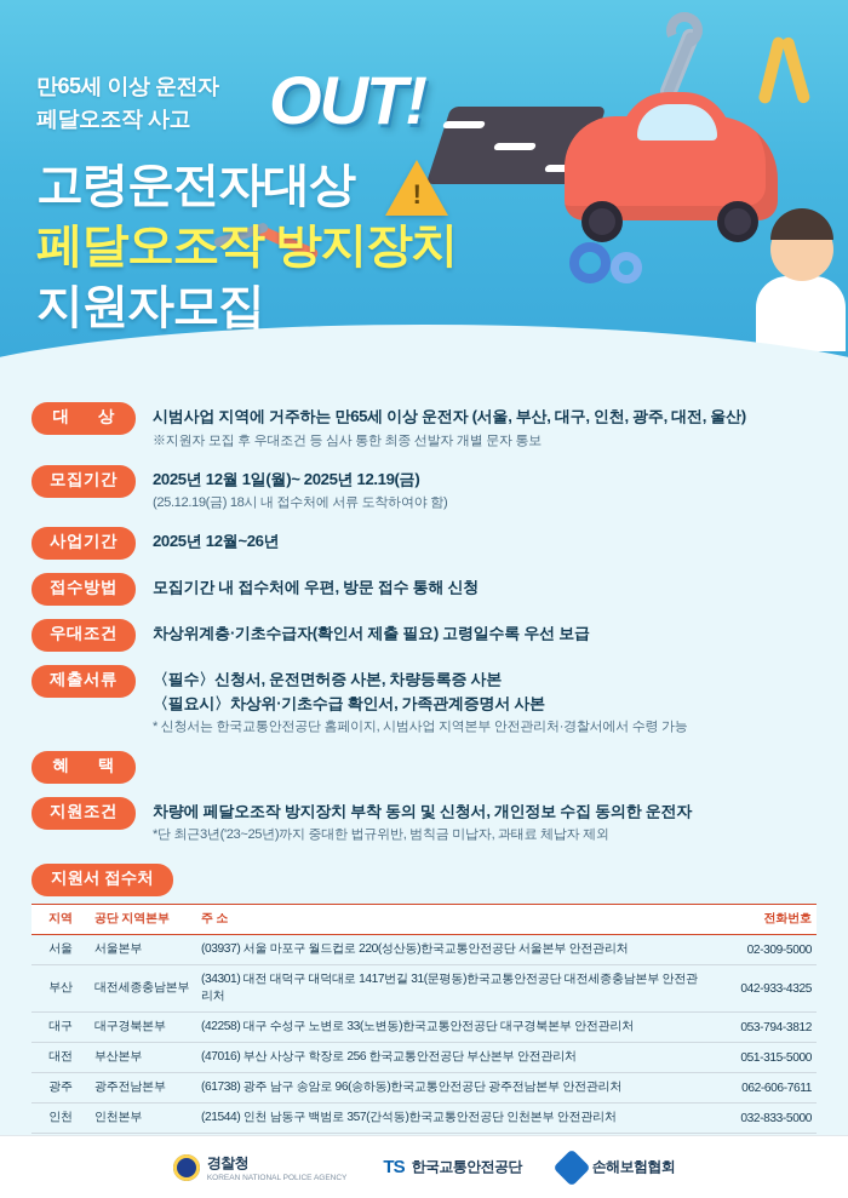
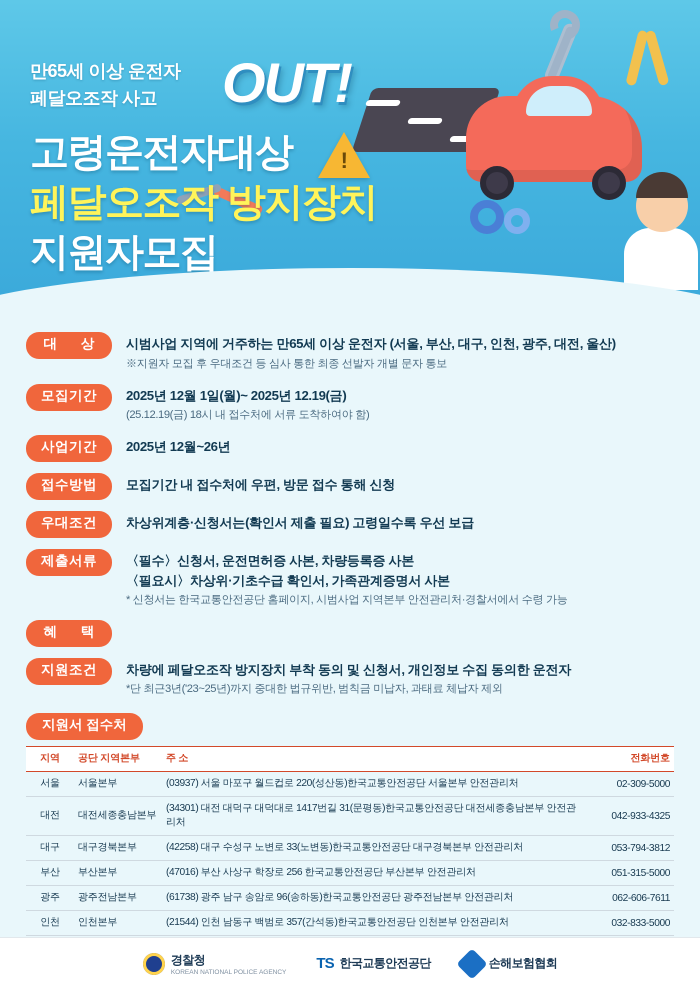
  !
  만65세 이상 운전자
  페달오조작 사고
  OUT!
  고령운전자대상
  페달오조작 방지장치
  지원자모집
  대 상
  시범사업 지역에 거주하는 만65세 이상 운전자 (서울, 부산, 대구, 인천, 광주, 대전, 울산)
  ※지원자 모집 후 우대조건 등 심사 통한 최종 선발자 개별 문자 통보
  모집기간
  2025년 12월 1일(월)~ 2025년 12.19(금)
  (25.12.19(금) 18시 내 접수처에 서류 도착하여야 함)
  사업기간
  2025년 12월~26년
  접수방법
  모집기간 내 접수처에 우편, 방문 접수 통해 신청
  우대조건
- 차상위계층·기초수급자(확인서 제출 필요) 고령일수록 우선 보급
+ 차상위계층·신청서는(확인서 제출 필요) 고령일수록 우선 보급
  제출서류
  〈필수〉신청서, 운전면허증 사본, 차량등록증 사본
  〈필요시〉차상위·기초수급 확인서, 가족관계증명서 사본
  * 신청서는 한국교통안전공단 홈페이지, 시범사업 지역본부 안전관리처·경찰서에서 수령 가능
  혜 택
  지원조건
  차량에 페달오조작 방지장치 부착 동의 및 신청서, 개인정보 수집 동의한 운전자
  *단 최근3년('23~25년)까지 중대한 법규위반, 범칙금 미납자, 과태료 체납자 제외
  지원서 접수처
  지역	공단 지역본부	주 소	전화번호
  서울	서울본부	(03937) 서울 마포구 월드컵로 220(성산동)한국교통안전공단 서울본부 안전관리처	02-309-5000
- 부산	대전세종충남본부	(34301) 대전 대덕구 대덕대로 1417번길 31(문평동)한국교통안전공단 대전세종충남본부 안전관리처	042-933-4325
+ 대전	대전세종충남본부	(34301) 대전 대덕구 대덕대로 1417번길 31(문평동)한국교통안전공단 대전세종충남본부 안전관리처	042-933-4325
  대구	대구경북본부	(42258) 대구 수성구 노변로 33(노변동)한국교통안전공단 대구경북본부 안전관리처	053-794-3812
- 대전	부산본부	(47016) 부산 사상구 학장로 256 한국교통안전공단 부산본부 안전관리처	051-315-5000
+ 부산	부산본부	(47016) 부산 사상구 학장로 256 한국교통안전공단 부산본부 안전관리처	051-315-5000
  광주	광주전남본부	(61738) 광주 남구 송암로 96(송하동)한국교통안전공단 광주전남본부 안전관리처	062-606-7611
  인천	인천본부	(21544) 인천 남동구 백범로 357(간석동)한국교통안전공단 인천본부 안전관리처	032-833-5000
  경찰청
  TS
  한국교통안전공단
  손해보험협회
